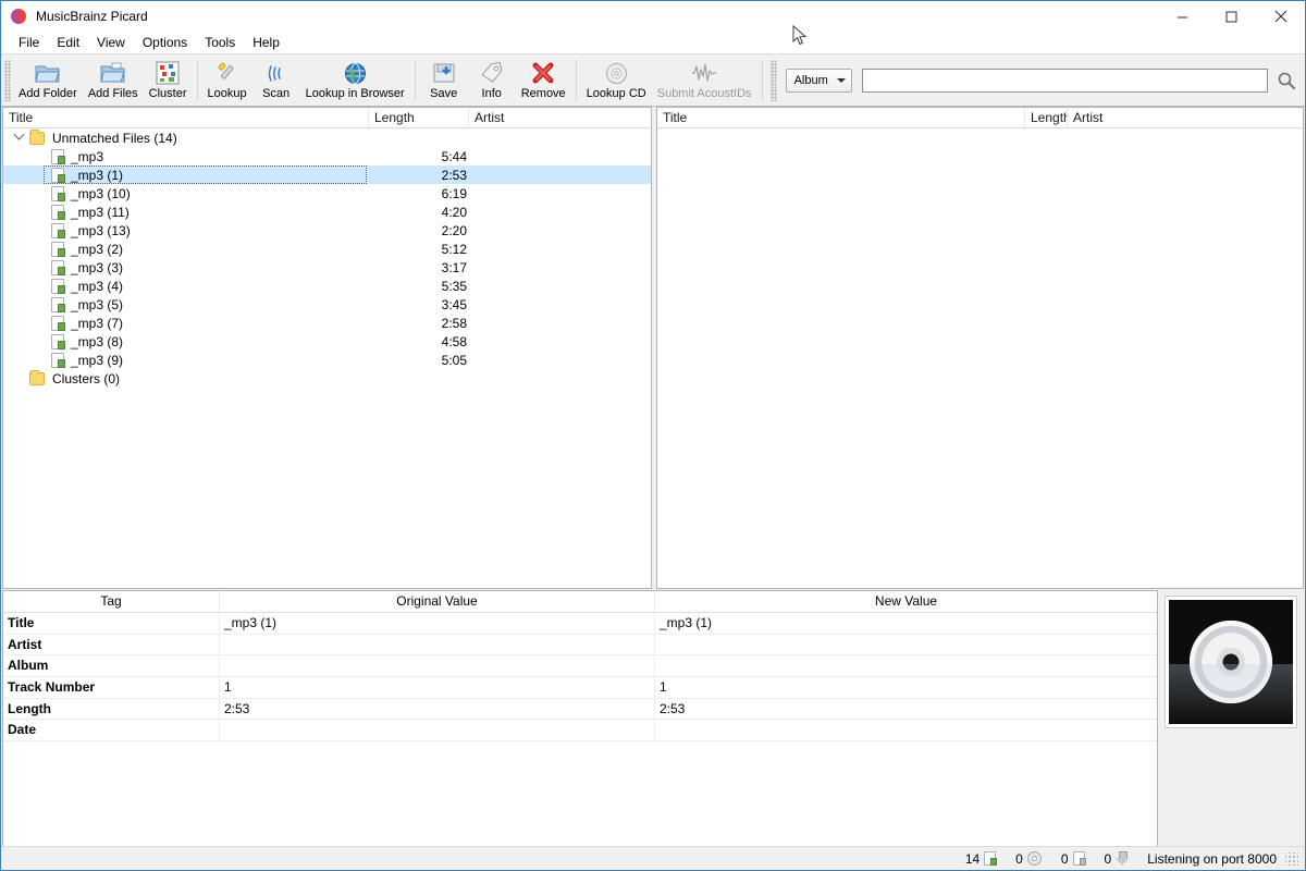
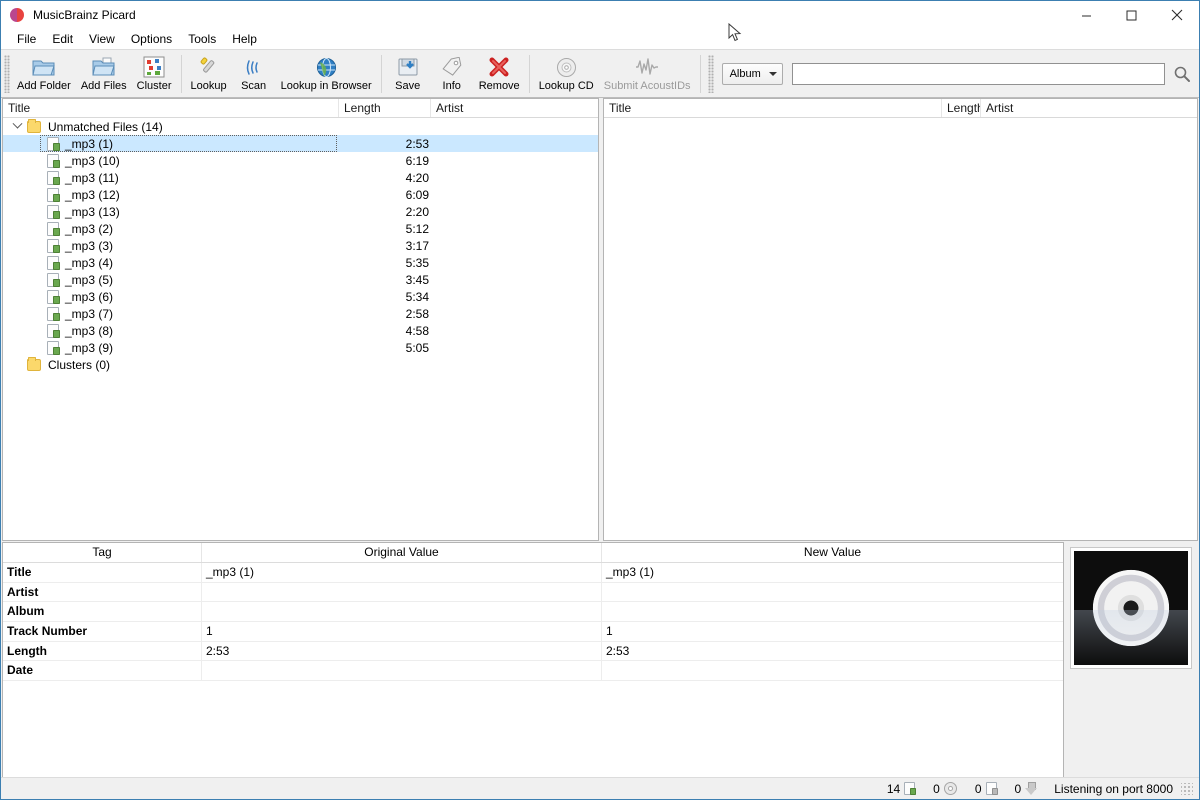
  MusicBrainz Picard
  File
  Edit
  View
  Options
  Tools
  Help
  Add Folder
  Add Files
  Cluster
  Lookup
  Scan
  Lookup in Browser
  Save
  Info
  Remove
  Lookup CD
  Submit AcoustIDs
  Album
  Title
  Length
  Artist
  Unmatched Files (14)
- _mp3
- 5:44
  _mp3 (1)
  2:53
  _mp3 (10)
  6:19
  _mp3 (11)
  4:20
+ _mp3 (12)
+ 6:09
  _mp3 (13)
  2:20
  _mp3 (2)
  5:12
  _mp3 (3)
  3:17
  _mp3 (4)
  5:35
  _mp3 (5)
  3:45
+ _mp3 (6)
+ 5:34
  _mp3 (7)
  2:58
  _mp3 (8)
  4:58
  _mp3 (9)
  5:05
  Clusters (0)
  Title
  Lengt
  Artist
  Tag
  Original Value
  New Value
  Title
  _mp3 (1)
  _mp3 (1)
  Artist
  Album
  Track Number
  1
  1
  Length
  2:53
  2:53
  Date
  14
  0
  0
  0
  Listening on port 8000
